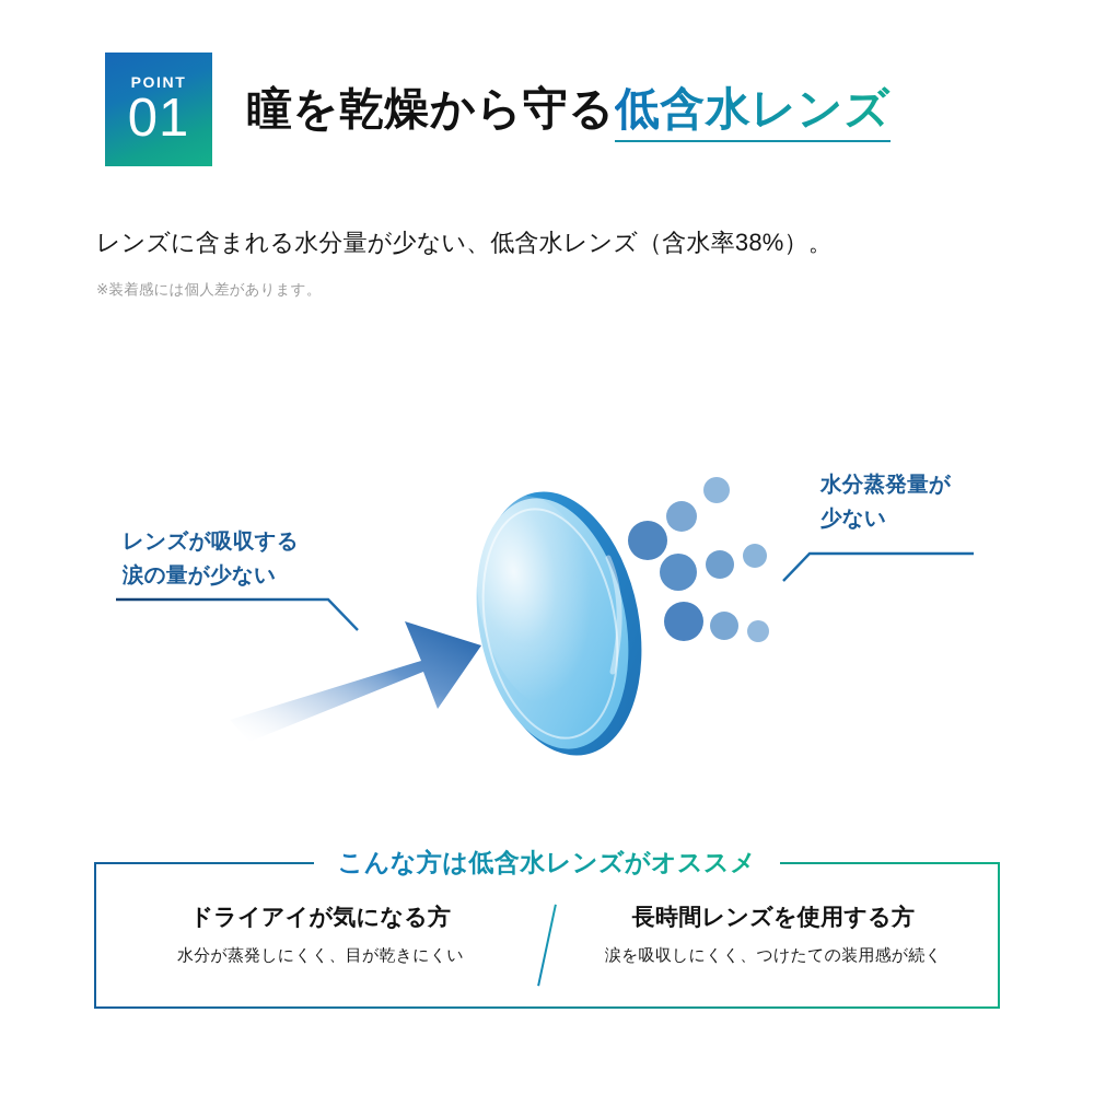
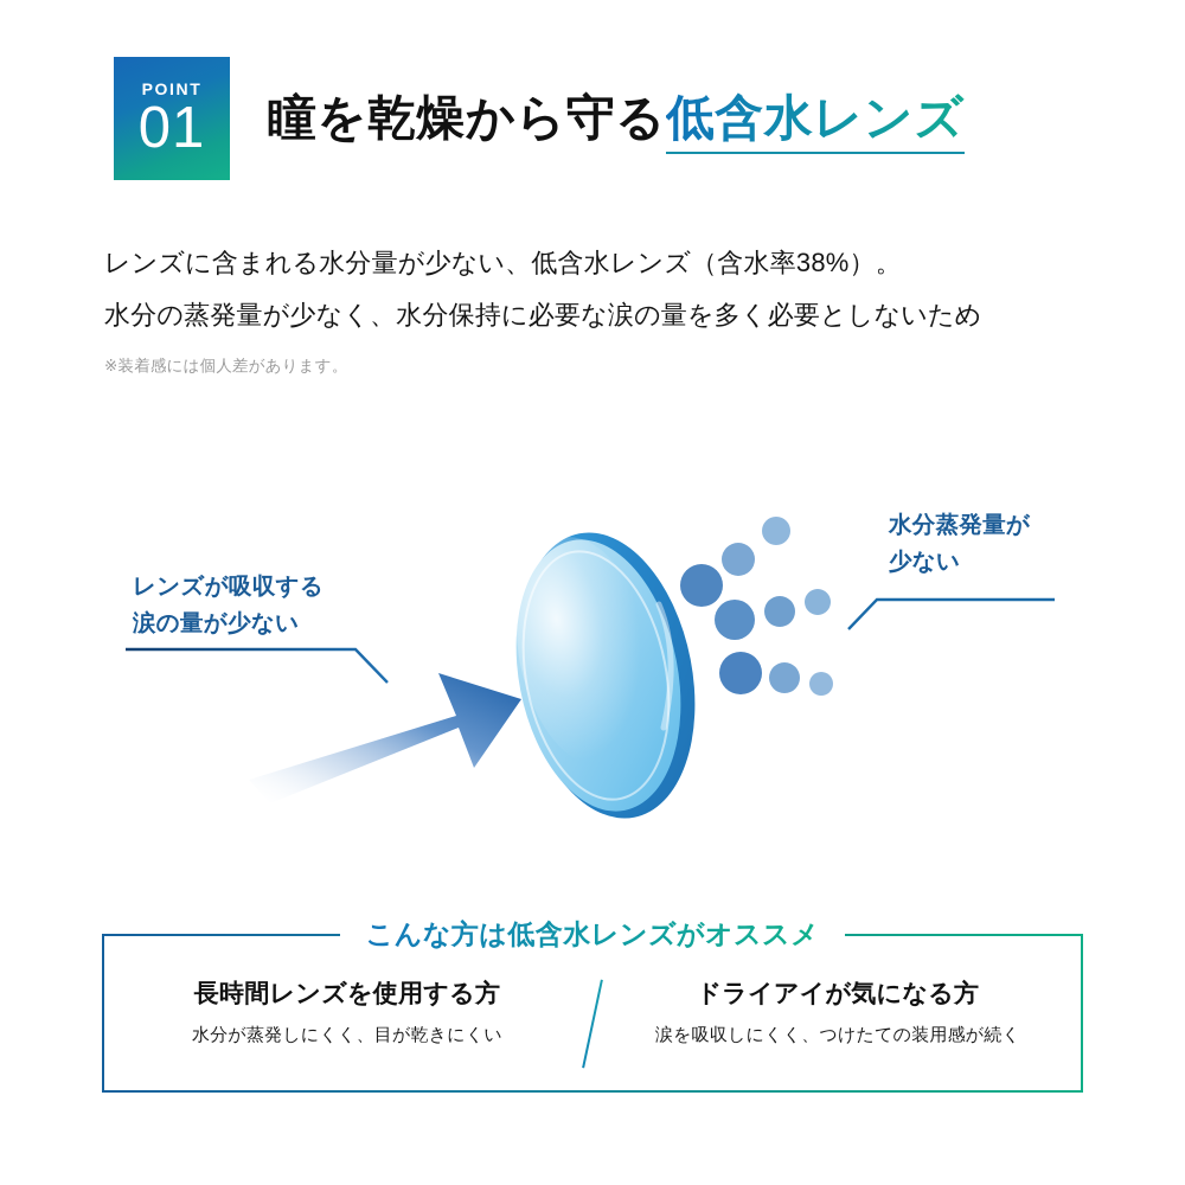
  POINT
  01
  瞳を乾燥から守る低含水レンズ
  レンズに含まれる水分量が少ない、低含水レンズ（含水率38%）。
+ 水分の蒸発量が少なく、水分保持に必要な涙の量を多く必要としないため
  ※装着感には個人差があります。
  レンズが吸収する
  涙の量が少ない
  水分蒸発量が
  少ない
  こんな方は低含水レンズがオススメ
- ドライアイが気になる方
+ 長時間レンズを使用する方
  水分が蒸発しにくく、目が乾きにくい
- 長時間レンズを使用する方
+ ドライアイが気になる方
  涙を吸収しにくく、つけたての装用感が続く
